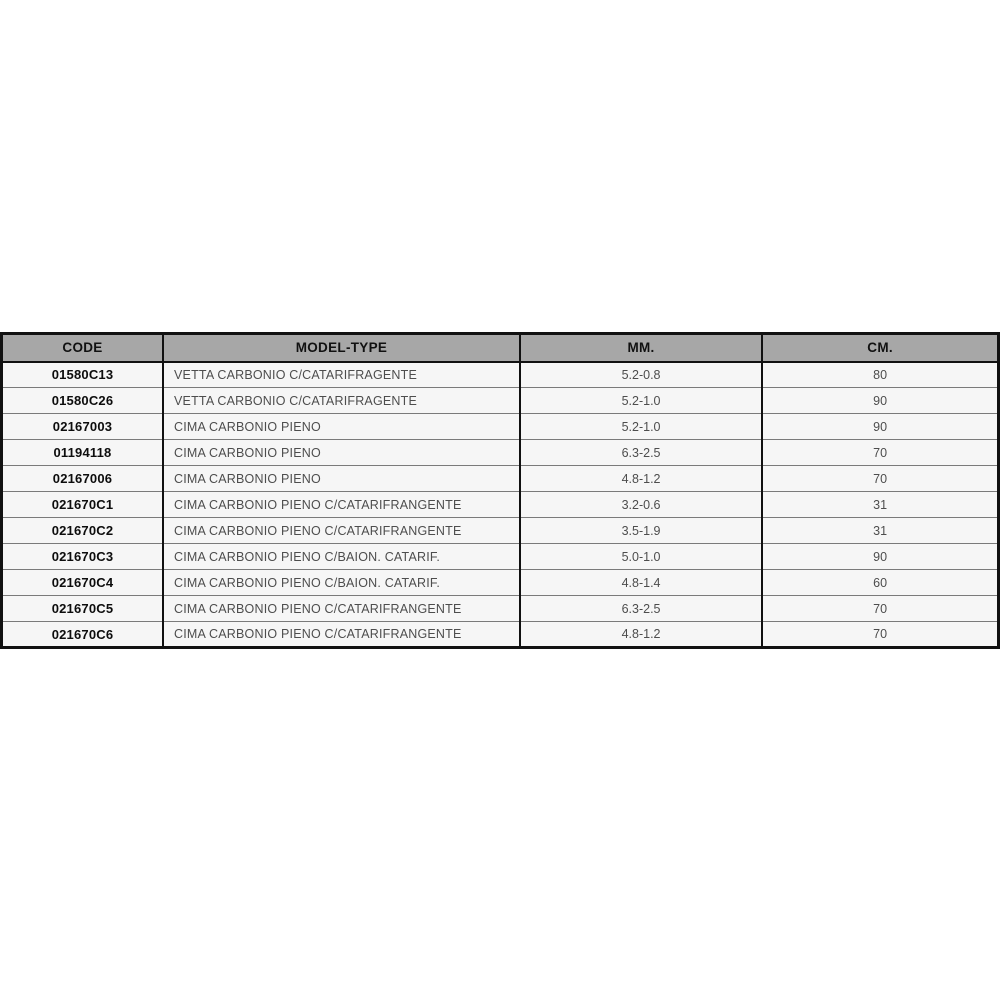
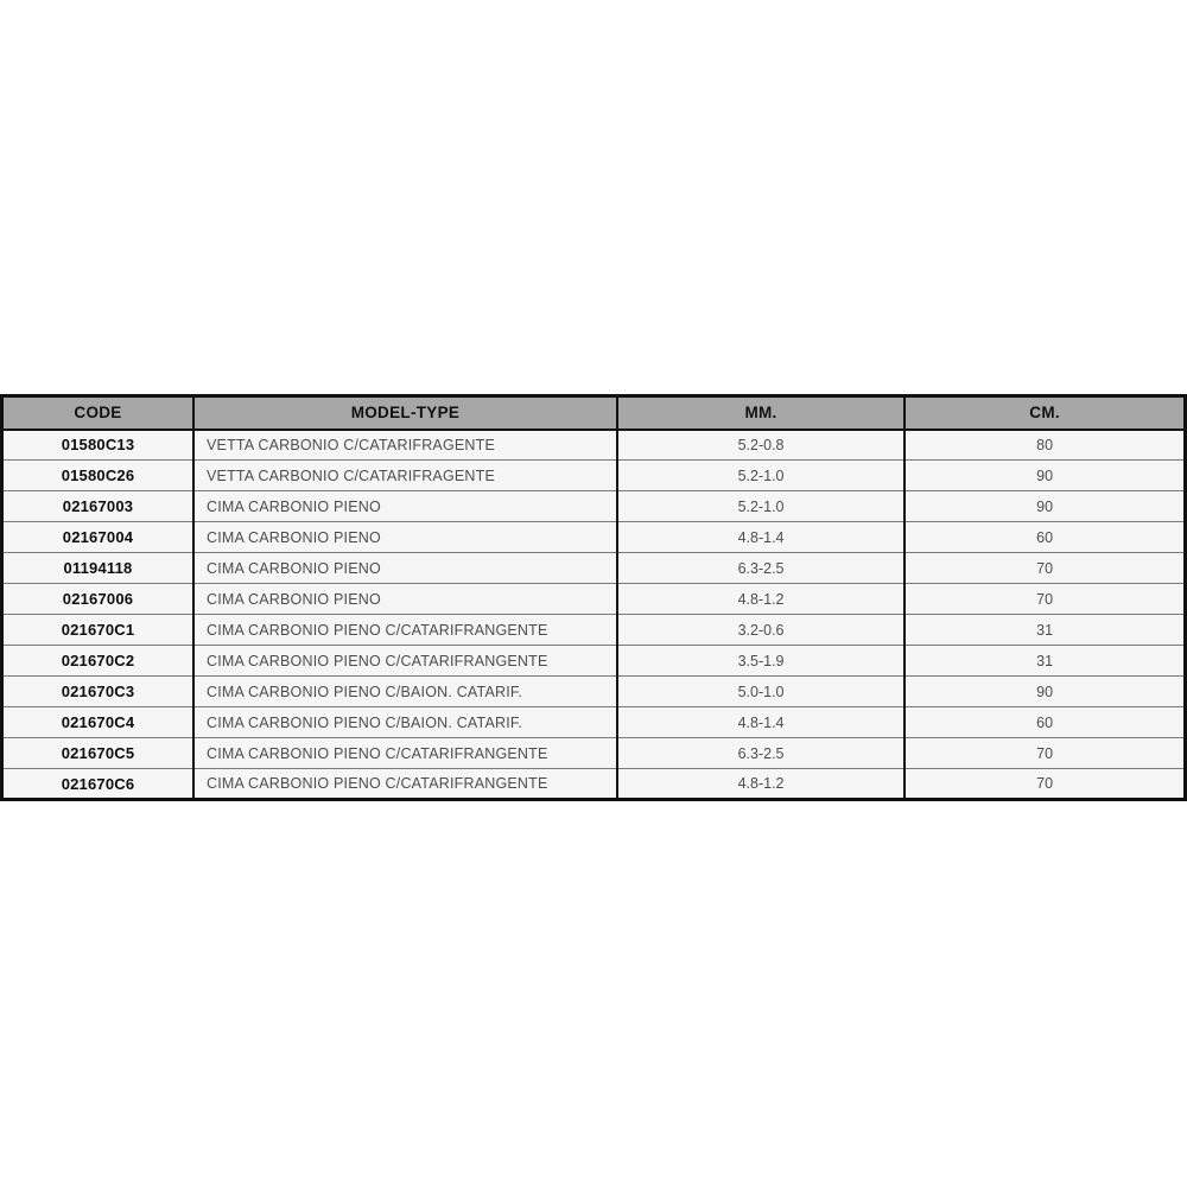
  CODE	MODEL-TYPE	MM.	CM.
  01580C13	VETTA CARBONIO C/CATARIFRAGENTE	5.2-0.8	80
  01580C26	VETTA CARBONIO C/CATARIFRAGENTE	5.2-1.0	90
  02167003	CIMA CARBONIO PIENO	5.2-1.0	90
+ 02167004	CIMA CARBONIO PIENO	4.8-1.4	60
  01194118	CIMA CARBONIO PIENO	6.3-2.5	70
  02167006	CIMA CARBONIO PIENO	4.8-1.2	70
  021670C1	CIMA CARBONIO PIENO C/CATARIFRANGENTE	3.2-0.6	31
  021670C2	CIMA CARBONIO PIENO C/CATARIFRANGENTE	3.5-1.9	31
  021670C3	CIMA CARBONIO PIENO C/BAION. CATARIF.	5.0-1.0	90
  021670C4	CIMA CARBONIO PIENO C/BAION. CATARIF.	4.8-1.4	60
  021670C5	CIMA CARBONIO PIENO C/CATARIFRANGENTE	6.3-2.5	70
  021670C6	CIMA CARBONIO PIENO C/CATARIFRANGENTE	4.8-1.2	70
